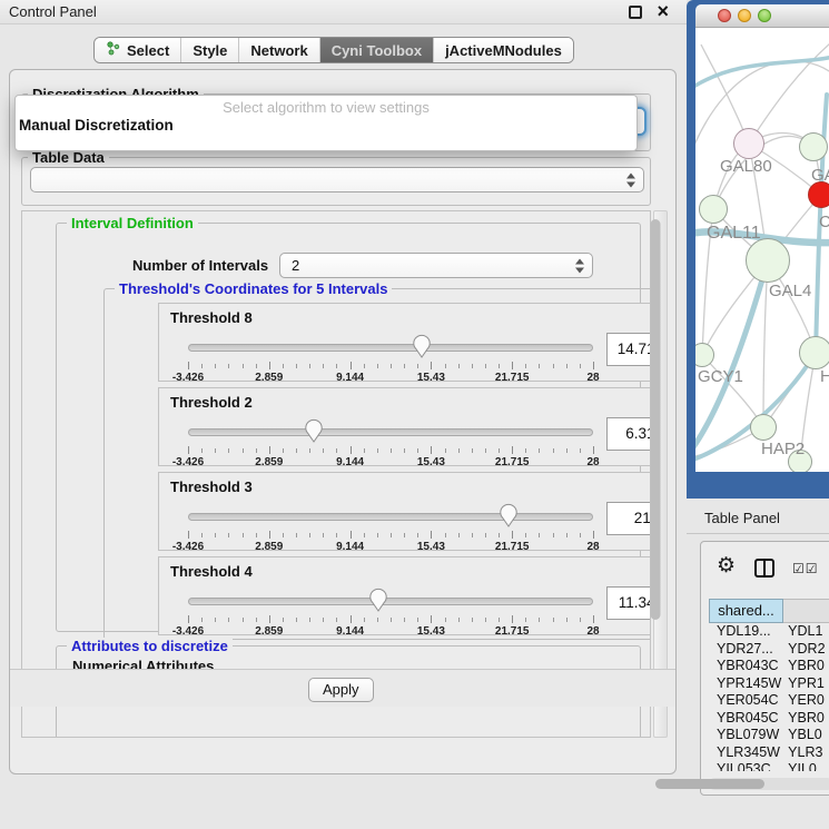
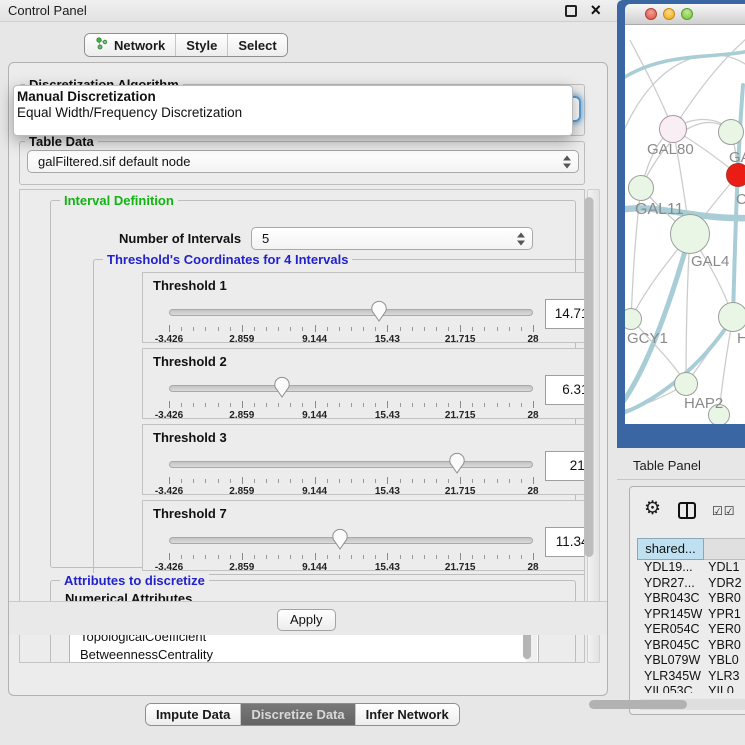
  Control Panel
  ×
- Select
+ Network
  Style
- Network
+ Select
- Cyni Toolbox
- jActiveMNodules
- Select algorithm to view settings
  Manual Discretization
+ Equal Width/Frequency Discretization
  Table Data
+ galFiltered.sif default node
  Number of Intervals
- 2
+ 5
- Threshold 8
+ Threshold 1
  -3.426
  2.859
  9.144
  15.43
  21.715
  28
  Threshold 2
  -3.426
  2.859
  9.144
  15.43
  21.715
  28
  Threshold 3
  -3.426
  2.859
  9.144
  15.43
  21.715
  28
- Threshold 4
+ Threshold 7
  -3.426
  2.859
  9.144
  15.43
  21.715
  28
- Threshold's Coordinates for 5 Intervals
+ Threshold's Coordinates for 4 Intervals
  Interval Definition
  Numerical Attributes
+ TopologicalCoefficient
+ BetweennessCentrality
  Attributes to discretize
  Apply
+ Impute Data
+ Discretize Data
+ Infer Network
  GAL80
  C
  GAL11
  GAL4
  GCY1
  H
  HAP2
  Table Panel
  ⚙
  ☑☑
  shared...
  YDL19...
  YDL1
  YDR27...
  YDR2
  YBR043C
  YBR0
  YPR145W
  YPR1
  YER054C
  YER0
  YBR045C
  YBR0
  YBL079W
  YBL0
  YLR345W
  YLR3
  YIL053C
  YIL0
